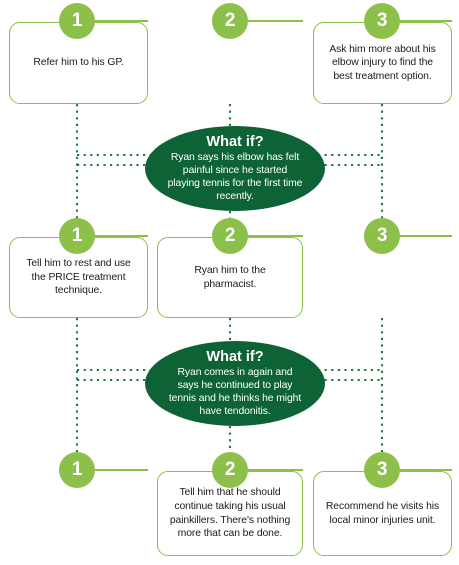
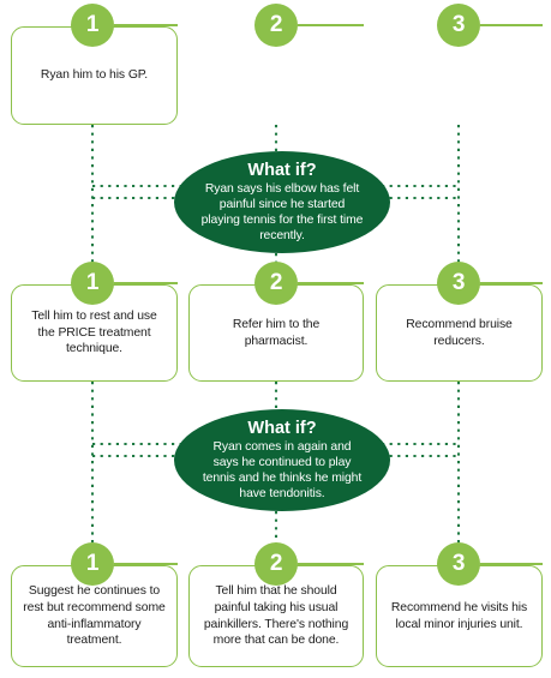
- Refer him to his GP.
+ Ryan him to his GP.
- Ask him more about his elbow injury to find the best treatment option.
  1
  2
  3
  What if?
  Ryan says his elbow has felt painful since he started playing tennis for the first time recently.
  Tell him to rest and use the PRICE treatment technique.
- Ryan him to the pharmacist.
+ Refer him to the pharmacist.
+ Recommend bruise reducers.
  1
  2
  3
  What if?
  Ryan comes in again and says he continued to play tennis and he thinks he might have tendonitis.
+ Suggest he continues to rest but recommend some anti-inflammatory treatment.
- Tell him that he should continue taking his usual painkillers. There's nothing more that can be done.
+ Tell him that he should painful taking his usual painkillers. There's nothing more that can be done.
  Recommend he visits his local minor injuries unit.
  1
  2
  3
